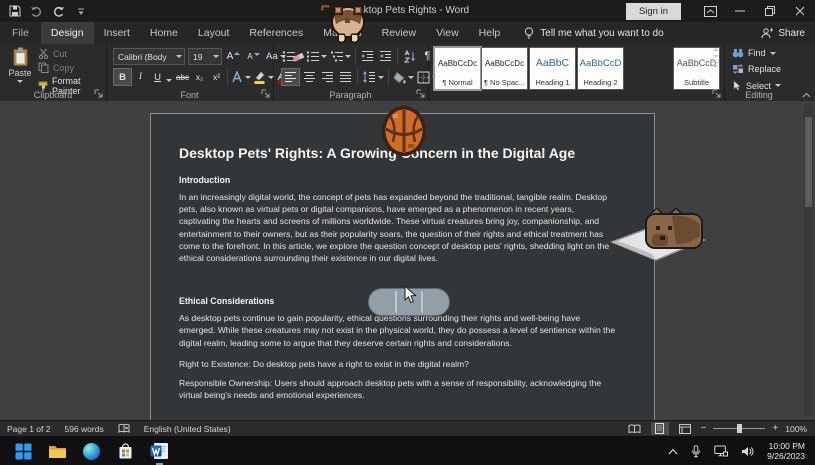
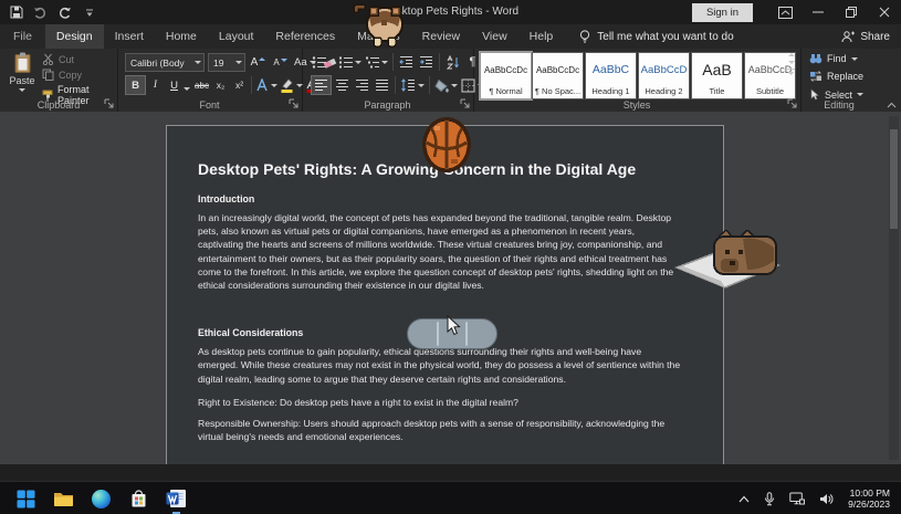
  ktop Pets Rights - Word
  Sign in
  File
  Design
  Insert
  Home
  Layout
  References
  Review
  View
  Help
  Tell me what you want to do
  Share
  Paste
  Cut
  Copy
  Format Painter
  Clipboard
  Calibri (Body
  19
  A
  A
  Aa
  B
  I
  U
  abc
  x₂
  x²
  Font
  ¶
  Paragraph
  AaBbCcDc
  ¶ Normal
  AaBbCcDc
  ¶ No Spac...
  AaBbC
  Heading 1
  AaBbCcD
  Heading 2
+ AaB
+ Title
  AaBbCc
  Subtitle
+ Styles
  Find
  Replace
  Select
  Editing
  Desktop Pets' Rights: A Growingoncern in the Digital Age
  Introduction
  In an increasingly digital world, the concept of pets has expanded beyond the traditional, tangible realm. Desktop pets, also known as virtual pets or digital companions, have emerged as a phenomenon in recent years, captivating the hearts and screens of millions worldwide. These virtual creatures bring joy, companionship, and entertainment to their owners, but as their popularity soars, the question of their rights and ethical treatment has come to the forefront. In this article, we explore the question concept of desktop pets' rights, shedding light on the ethical considerations surrounding their existence in our digital lives.
  Ethical Considerations
  As desktop pets continue to gain popularity, ethical questions surrounding their rights and well-being have emerged. While these creatures may not exist in the physical world, they do possess a level of sentience within the digital realm, leading some to argue that they deserve certain rights and considerations.
  Right to Existence: Do desktop pets have a right to exist in the digital realm?
  Responsible Ownership: Users should approach desktop pets with a sense of responsibility, acknowledging the virtual being's needs and emotional experiences.
- Page 1 of 2
- 596 words
- English (United States)
- −
- +
- 100%
  10:00 PM
  9/26/2023
